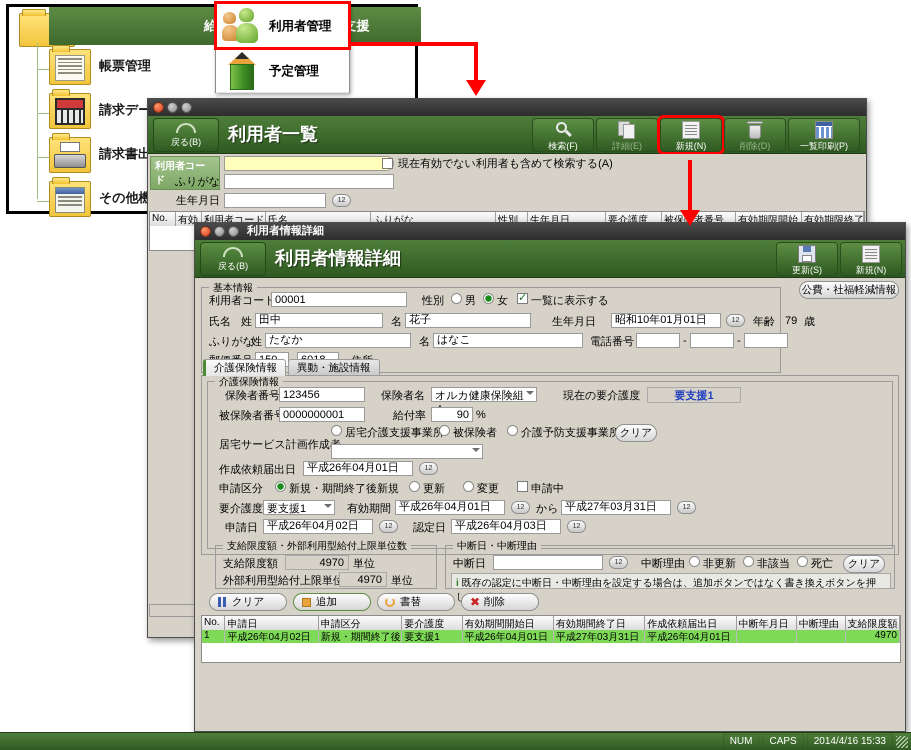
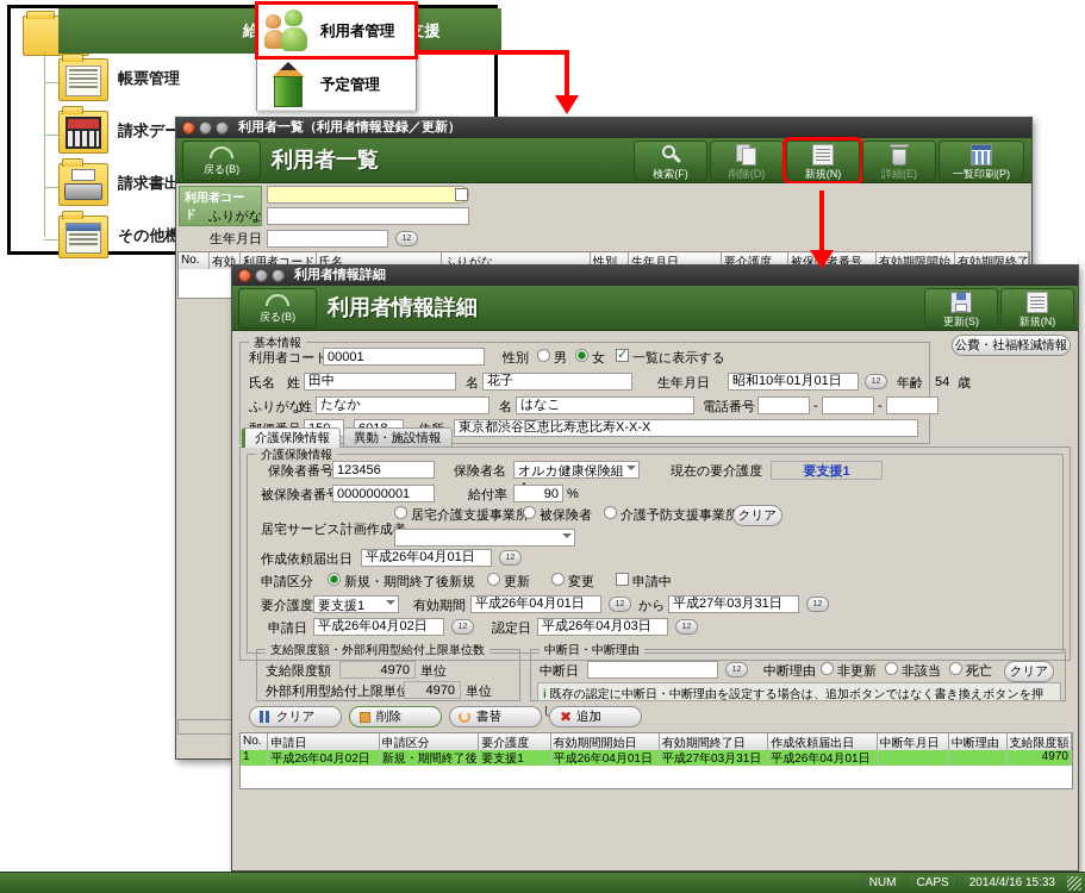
  帳票管理
  請求書出
  その他機
  利用者管理
  予定管理
+ 利用者一覧（利用者情報登録／更新）
  戻る(B)
  利用者一覧
  検索(F)
- 詳細(E)
+ 削除(D)
  新規(N)
- 削除(D)
+ 詳細(E)
  一覧印刷(P)
  利用者コード
  ふりがな
  生年月日
- 現在有効でない利用者も含めて検索する(A)
  No.
  有効
  利用者コード
  氏名
  ふりがな
  性別
  生年月日
  要介護度
  被保険者番号
  有効期限開始
  有効期限終了
  利用者情報詳細
  戻る(B)
  利用者情報詳細
  更新(S)
  新規(N)
  基本情報
  公費・社福軽減情報
  利用者コード
  00001
  性別
  男
  女
  一覧に表示する
  氏名
  姓
  田中
  名
  花子
  生年月日
  昭和10年01月01日
  年齢
- 79
+ 54
  歳
  ふりがな
  姓
  たなか
  名
  はなこ
  電話番号
  -
  -
+ 東京都渋谷区恵比寿恵比寿X-X-X
  介護保険情報
  異動・施設情報
  介護保険情報
  保険者番号
  123456
  保険者名
  オルカ健康保険組
  現在の要介護度
  要支援1
  被保険者番
  0000000001
  給付率
  90
  %
  居宅サービス計画作成
  居宅介護支援事業所
  被保険者
  介護予防支援事業
  クリア
  作成依頼届出日
  平成26年04月01日
  申請区分
  新規・期間終了後新規
  更新
  変更
  申請中
  要介護度
  要支援1
  有効期間
  平成26年04月01日
  から
  平成27年03月31日
  申請日
  平成26年04月02日
  認定日
  平成26年04月03日
  支給限度額・外部利用型給付上限単位数
  支給限度額
  4970
  単位
  外部利用型給付上限単
  4970
  単位
  中断日・中断理由
  中断日
  中断理由
  非更新
  非該当
  死亡
  クリア
  i 既存の認定に中断日・中断理由を設定する場合は、追加ボタンではなく書き換えボタンを押
  クリア
- 追加
+ 削除
  書替
  ✖
- 削除
+ 追加
  No.
  申請日
  申請区分
  要介護度
  有効期間開始日
  有効期間終了日
  作成依頼届出日
  中断年月日
  中断理由
  支給限度額
  1
  平成26年04月02日
  新規・期間終了後.
  要支援1
  平成26年04月01日
  平成27年03月31日
  平成26年04月01日
  4970
  NUM
  CAPS
  2014/4/16 15:33
